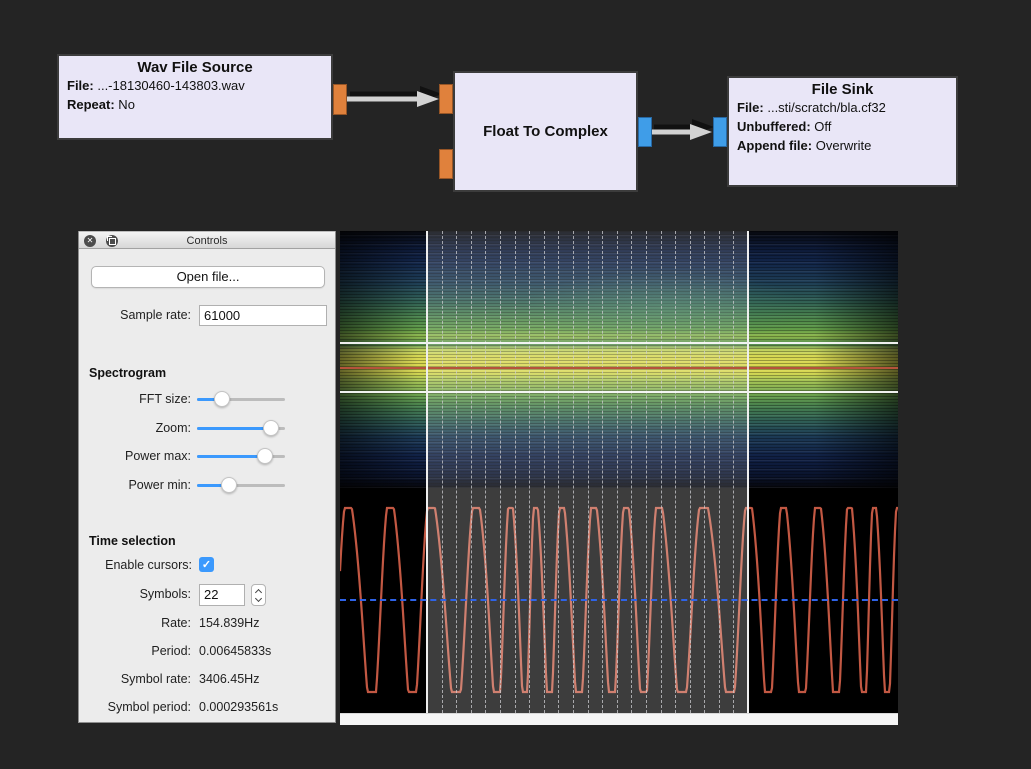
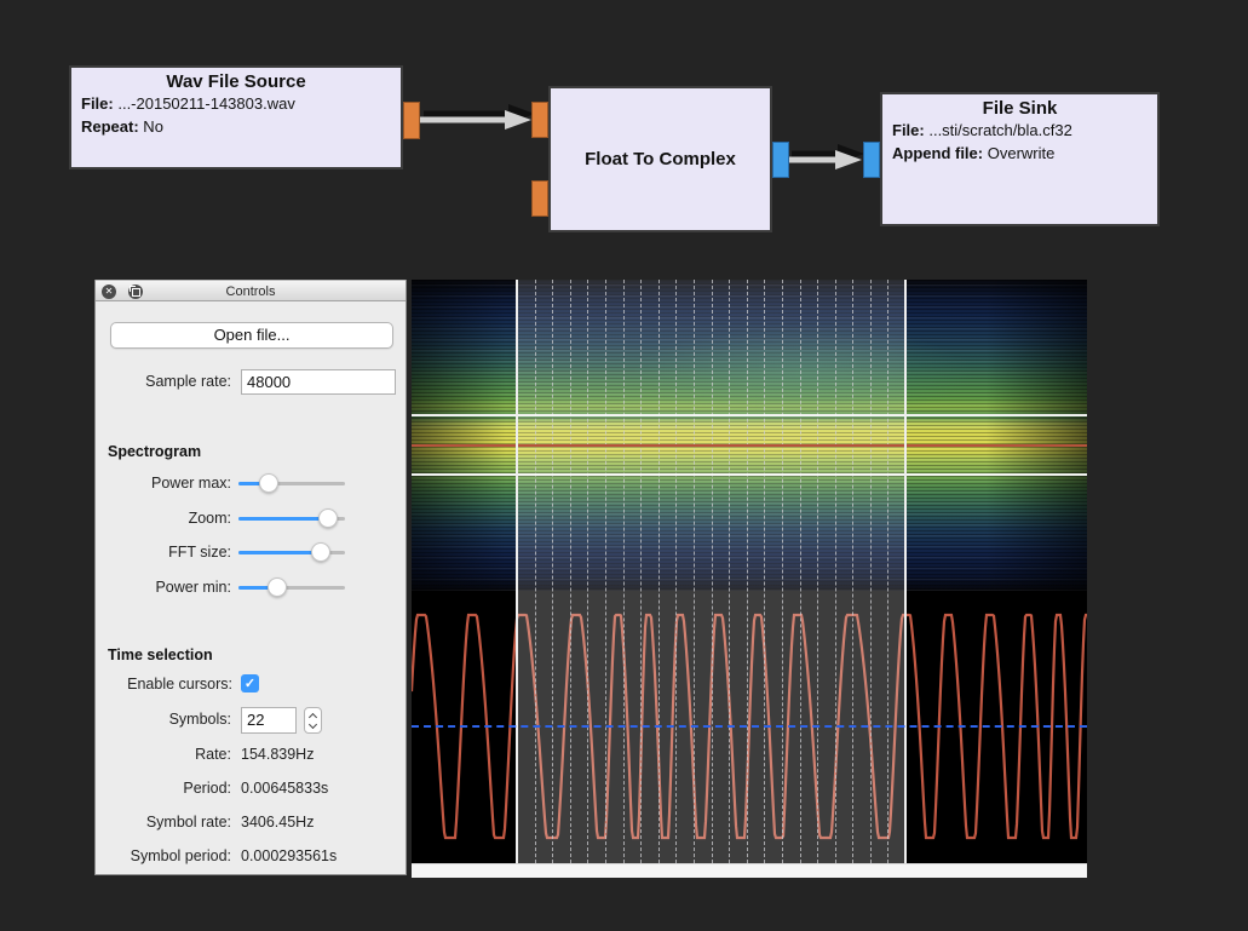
  Wav File Source
- File: ...-18130460-143803.wav
+ File: ...-20150211-143803.wav
  Repeat: No
  Float To Complex
  File Sink
  File: ...sti/scratch/bla.cf32
- Unbuffered: Off
  Append file: Overwrite
  ✕
  Controls
  Open file...
  Sample rate:
- 61000
+ 48000
  Spectrogram
- FFT size:
+ Power max:
  Zoom:
- Power max:
+ FFT size:
  Power min:
  Time selection
  Enable cursors:
  ✓
  Symbols:
  22
  Rate:
  154.839Hz
  Period:
  0.00645833s
  Symbol rate:
  3406.45Hz
  Symbol period:
  0.000293561s
